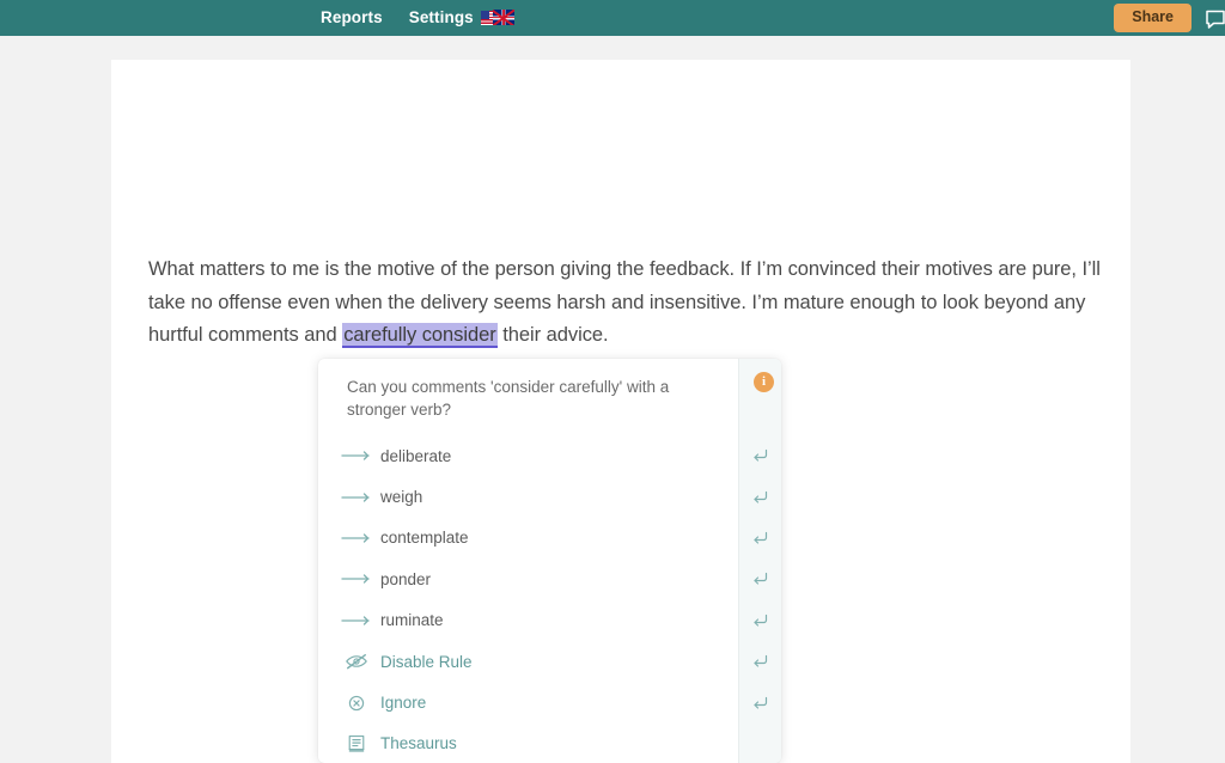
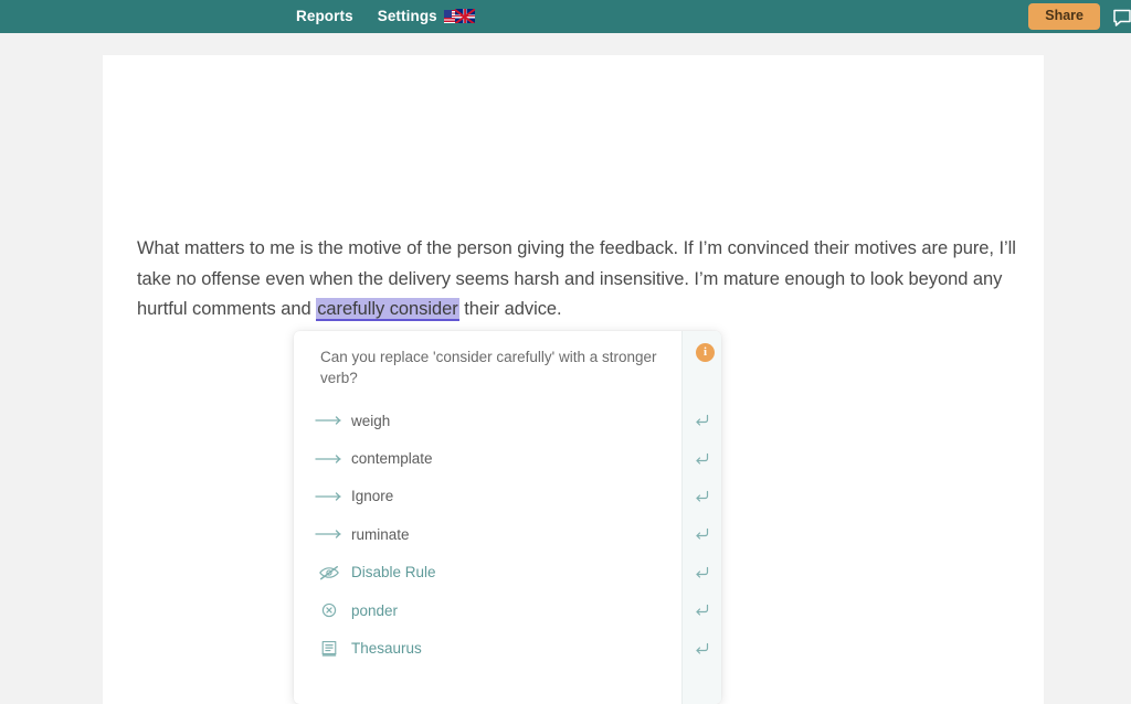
  Reports
  Settings
  Share
  What matters to me is the motive of the person giving the feedback. If I’m convinced their motives are pure, I’ll take no offense even when the delivery seems harsh and insensitive. I’m mature enough to look beyond any hurtful comments and carefully consider their advice.
- Can you comments 'consider carefully' with a stronger verb?
+ Can you replace 'consider carefully' with a stronger verb?
- deliberate
  weigh
  contemplate
- ponder
+ Ignore
  ruminate
  Disable Rule
- Ignore
+ ponder
  Thesaurus
  i
